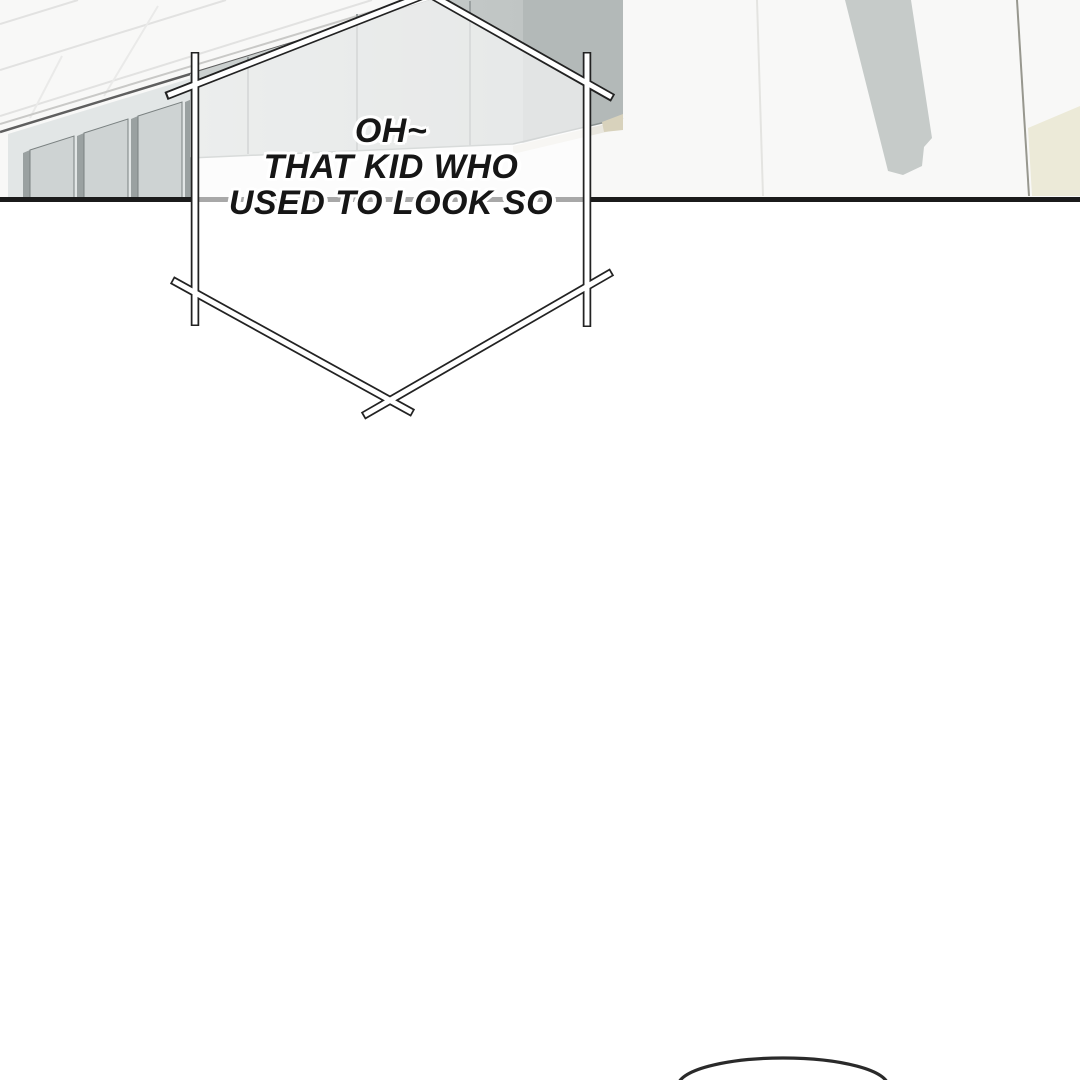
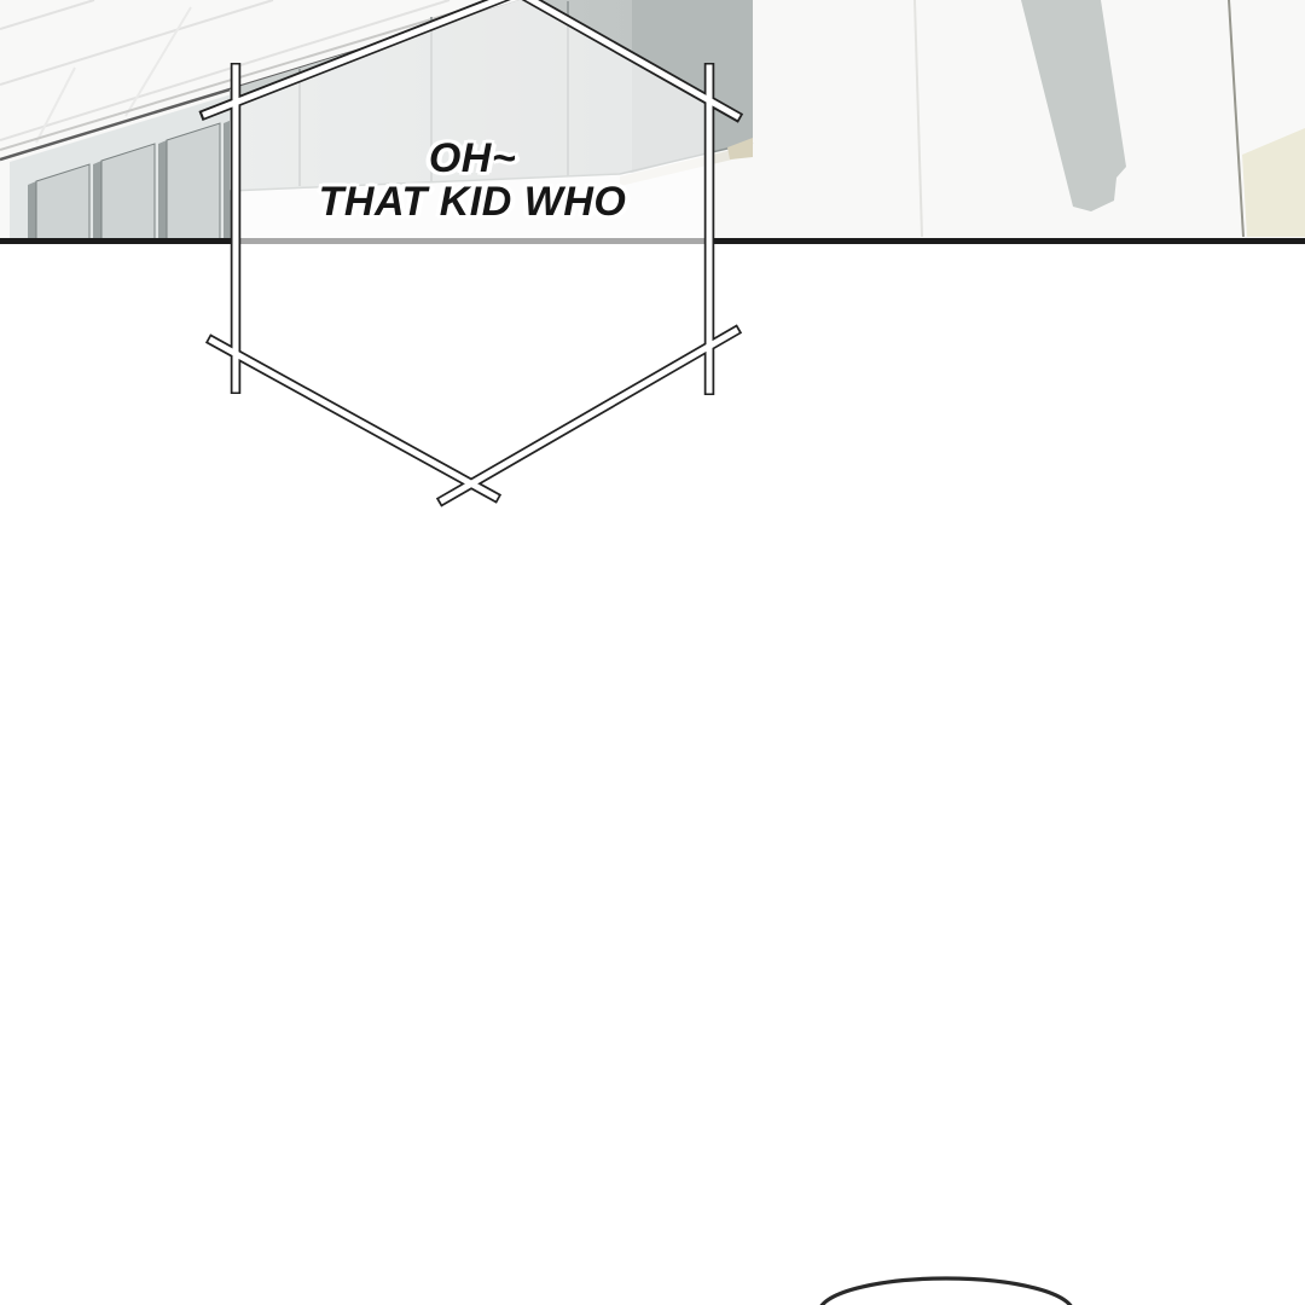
  OH~
  THAT KID WHO
- USED TO LOOK SO
